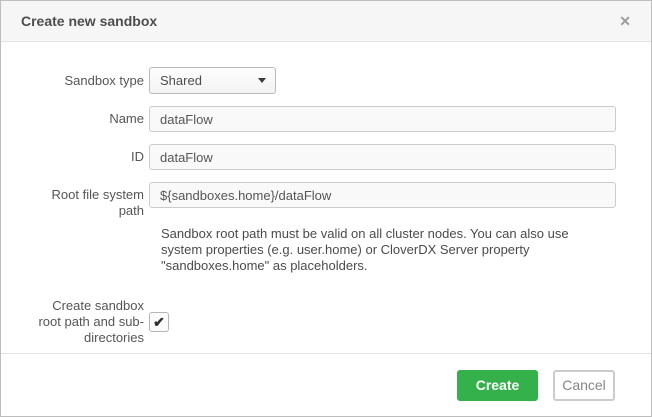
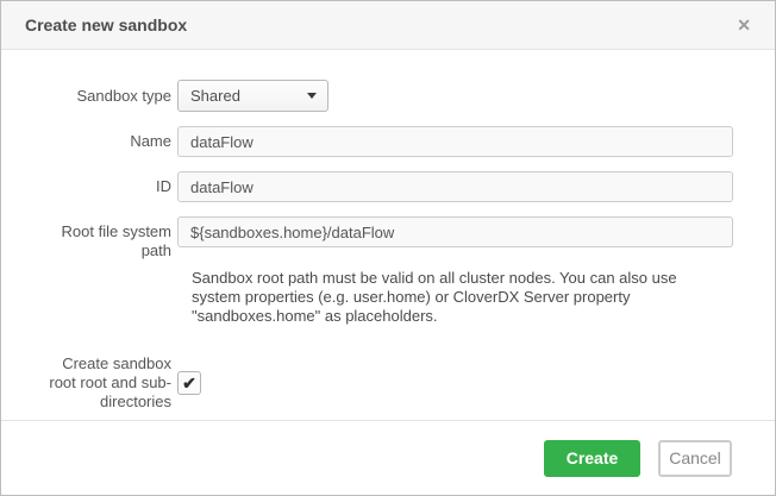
  Create new sandbox
  ✕
  Sandbox type
  Shared
  Name
  dataFlow
  ID
  dataFlow
  Root file system path
  ${sandboxes.home}/dataFlow
  Sandbox root path must be valid on all cluster nodes. You can also use
  system properties (e.g. user.home) or CloverDX Server property
  "sandboxes.home" as placeholders.
- Create sandbox root path and sub-directories
+ Create sandbox root root and sub-directories
  ✔
  Create
  Cancel
